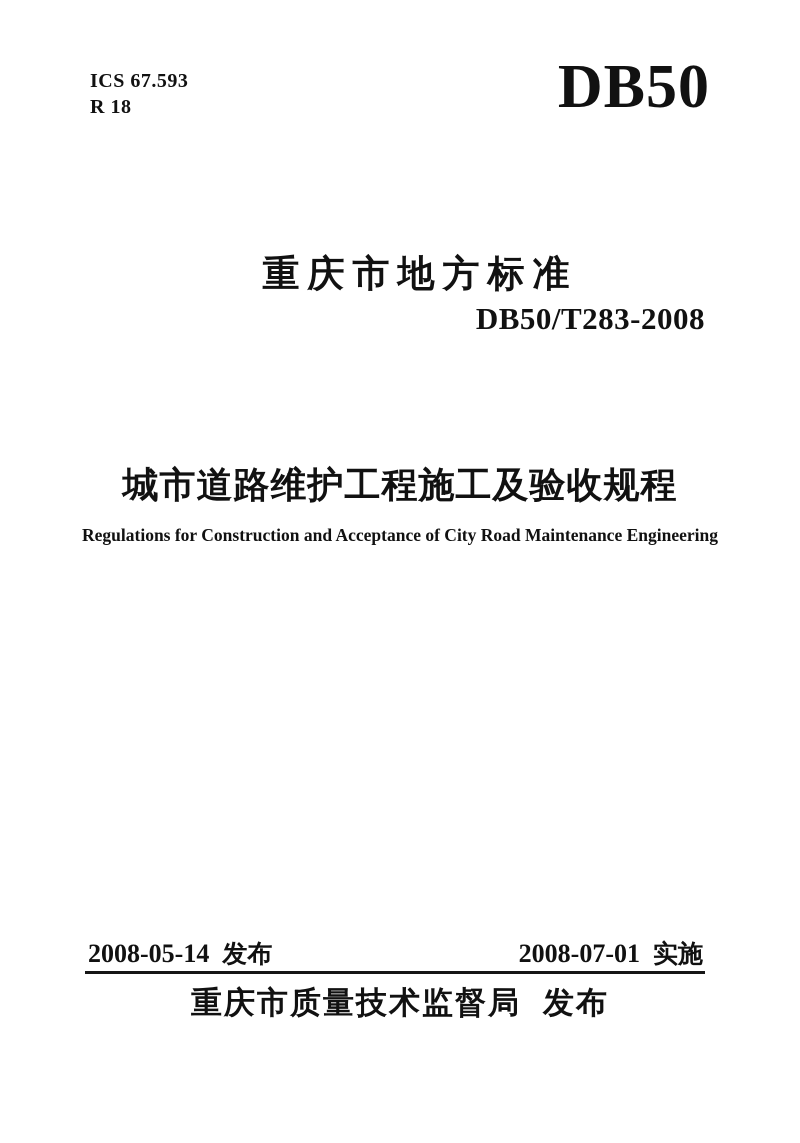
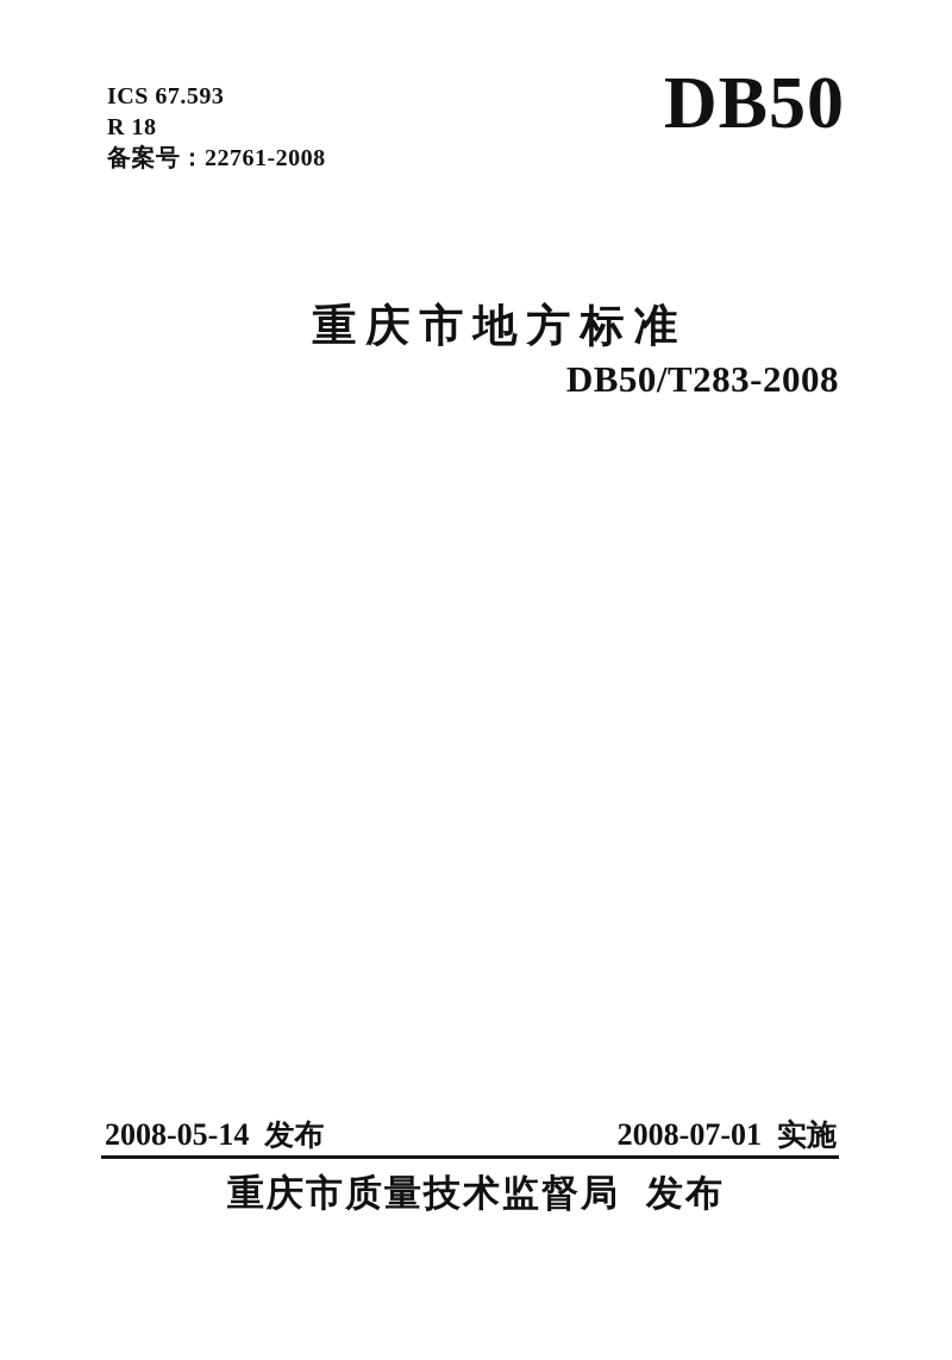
  ICS 67.593
  R 18
+ 备案号：22761-2008
  DB50
  重庆市地方标准
  DB50/T283-2008
- 城市道路维护工程施工及验收规程
- Regulations for Construction and Acceptance of City Road Maintenance Engineering
  2008-05-14 发布
  2008-07-01 实施
  重庆市质量技术监督局 发布
